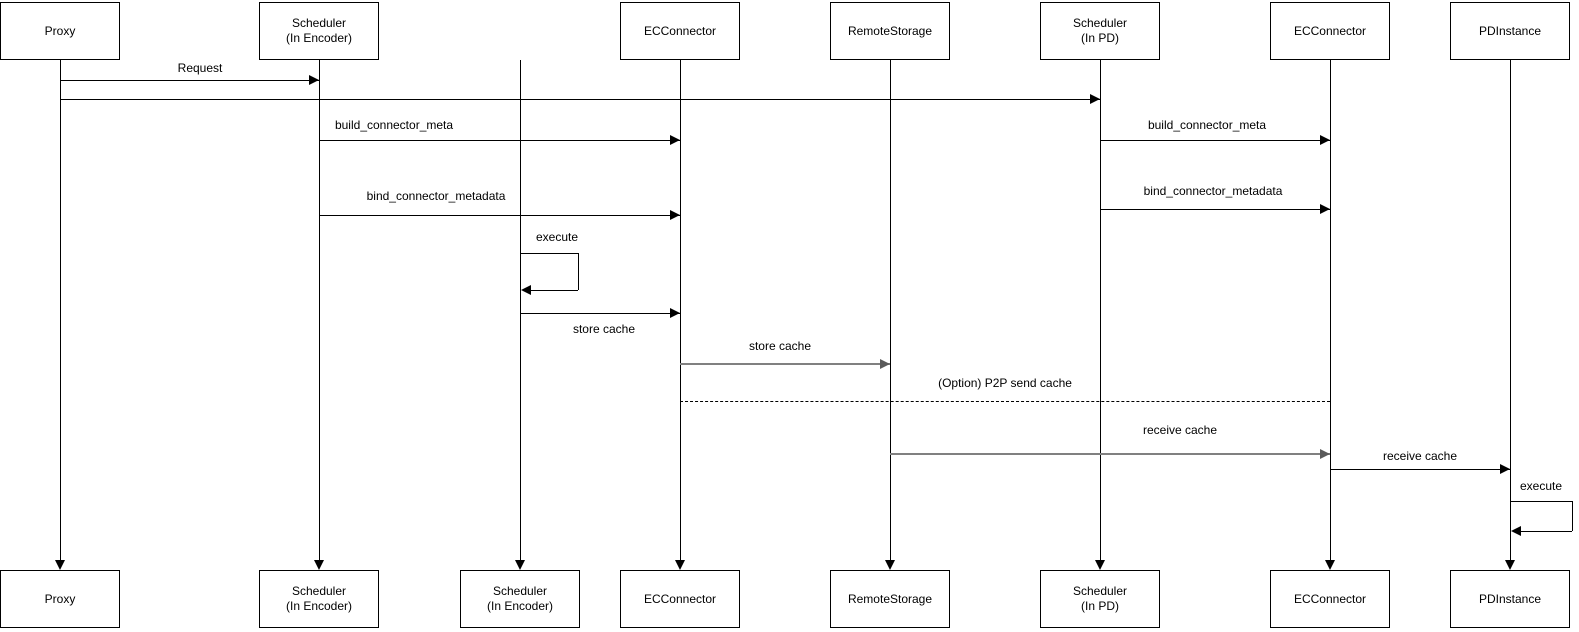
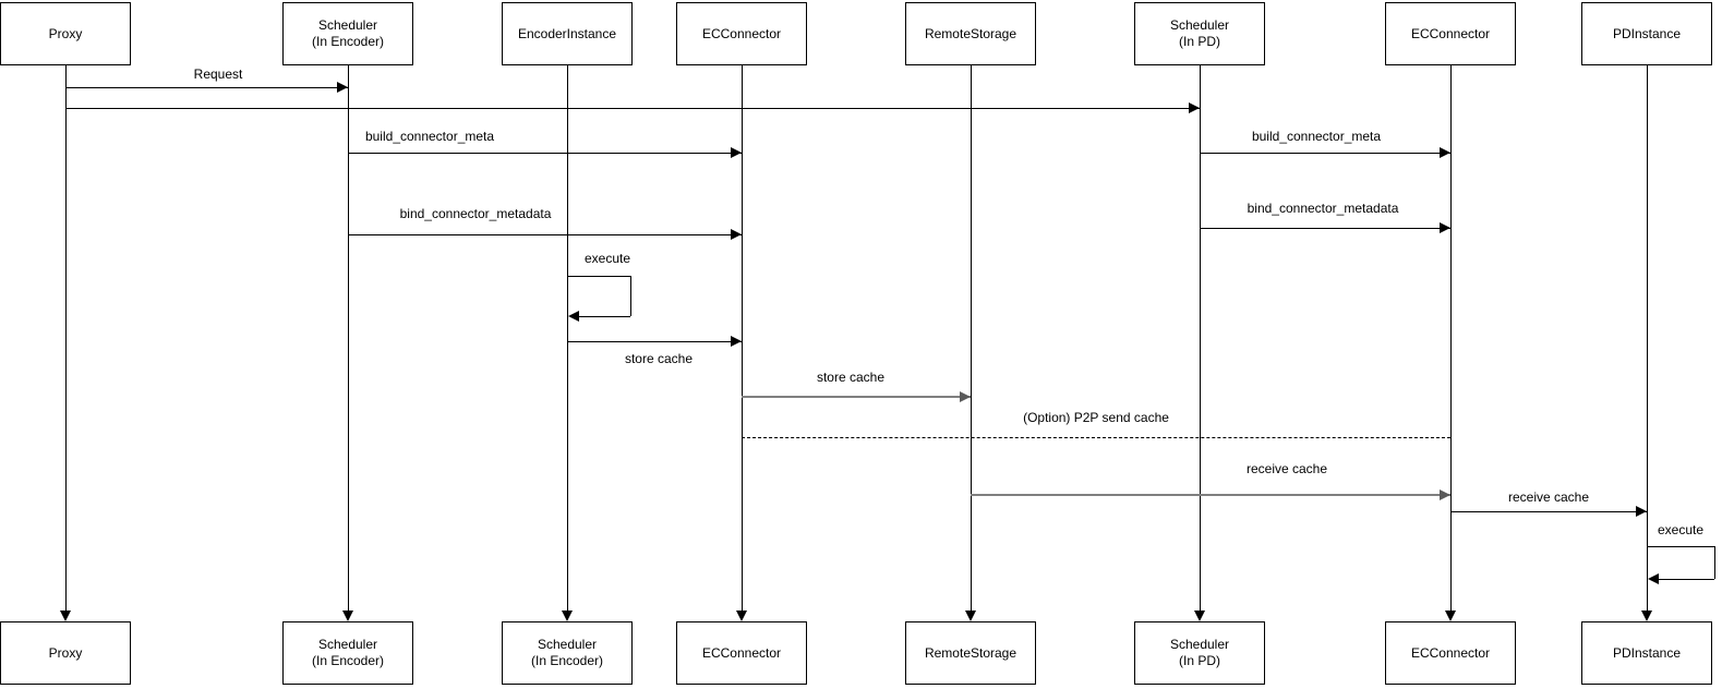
  Proxy
  Scheduler
  (In Encoder)
+ EncoderInstance
  ECConnector
  RemoteStorage
  Scheduler
  (In PD)
  ECConnector
  PDInstance
  Proxy
  Scheduler
  (In Encoder)
  Scheduler
  (In Encoder)
  ECConnector
  RemoteStorage
  Scheduler
  (In PD)
  ECConnector
  PDInstance
  Request
  build_connector_meta
  bind_connector_metadata
  build_connector_meta
  bind_connector_metadata
  execute
  store cache
  store cache
  (Option) P2P send cache
  receive cache
  receive cache
  execute
